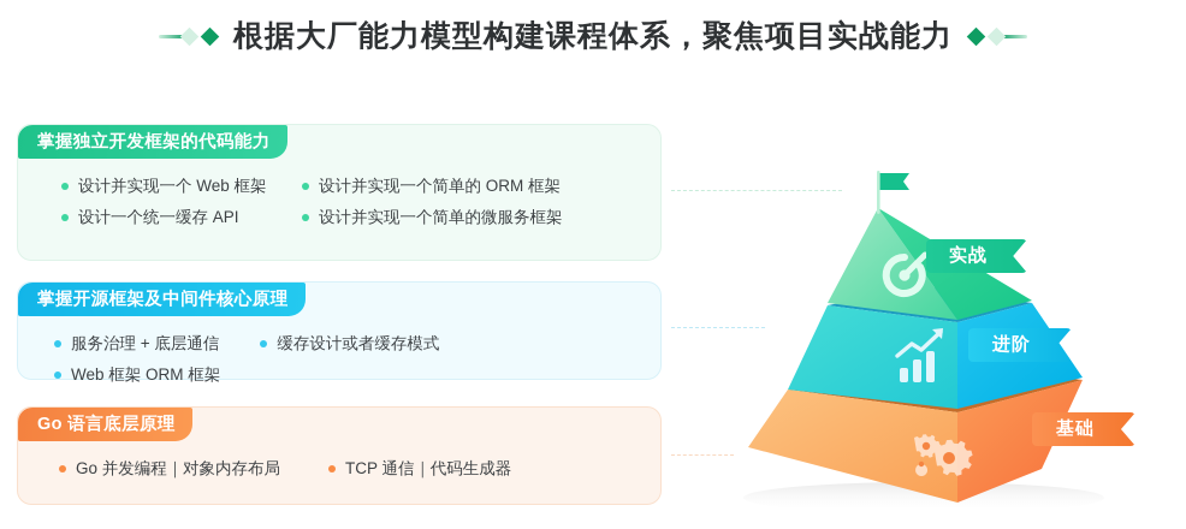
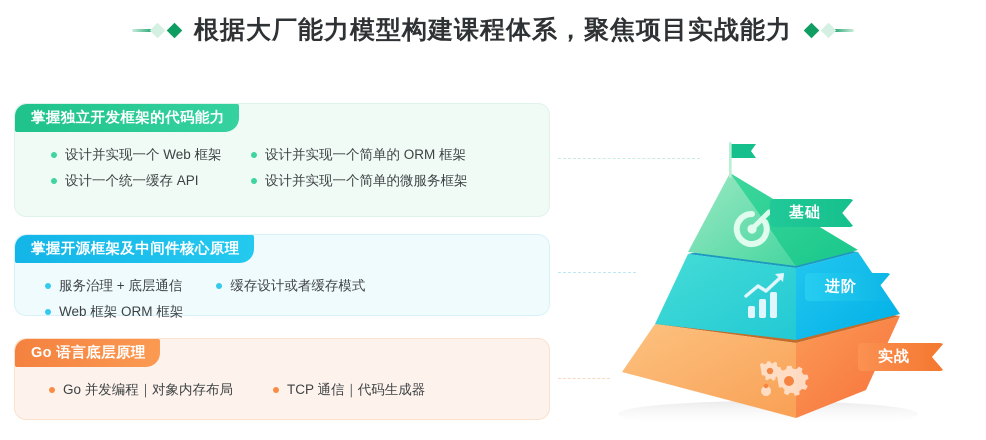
  根据大厂能力模型构建课程体系，聚焦项目实战能力
  掌握独立开发框架的代码能力
  设计并实现一个 Web 框架
  设计并实现一个简单的 ORM 框架
  设计一个统一缓存 API
  设计并实现一个简单的微服务框架
  掌握开源框架及中间件核心原理
  服务治理 + 底层通信
  缓存设计或者缓存模式
  Web 框架 ORM 框架
  Go 语言底层原理
  Go 并发编程｜对象内存布局
  TCP 通信｜代码生成器
- 实战
+ 基础
  进阶
- 基础
+ 实战
